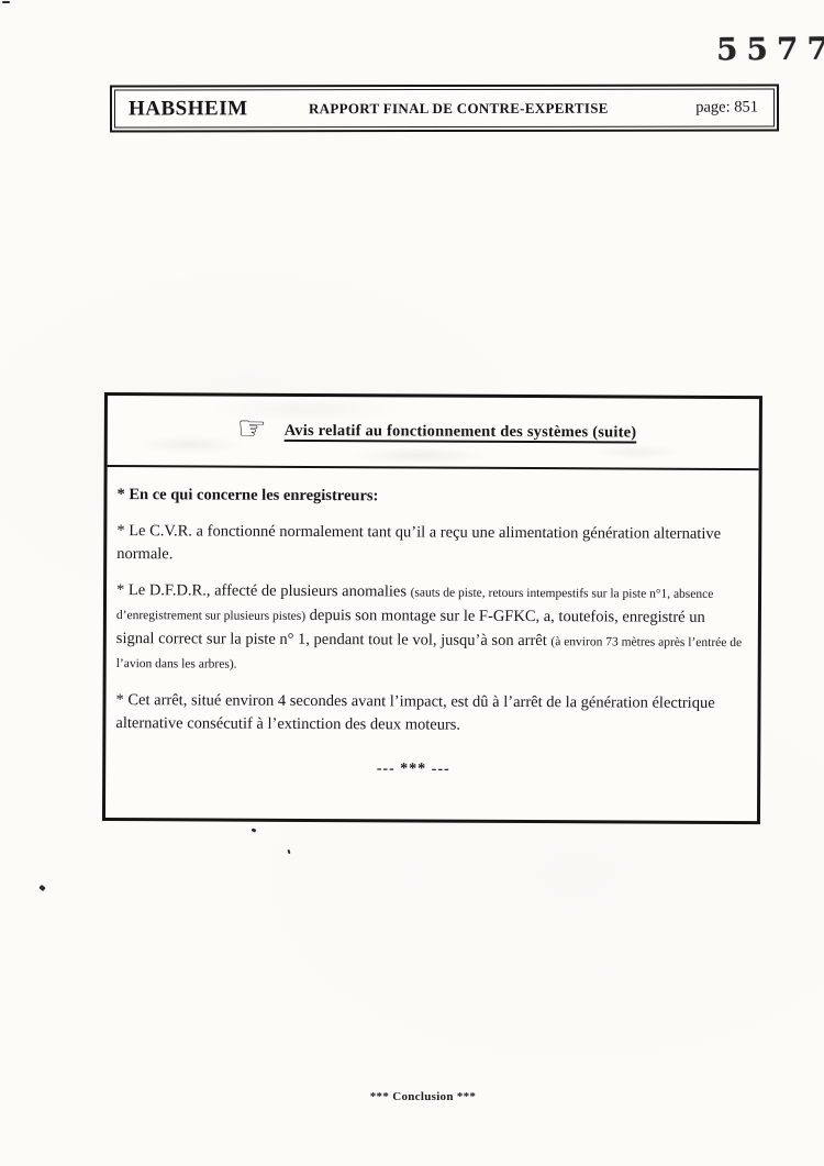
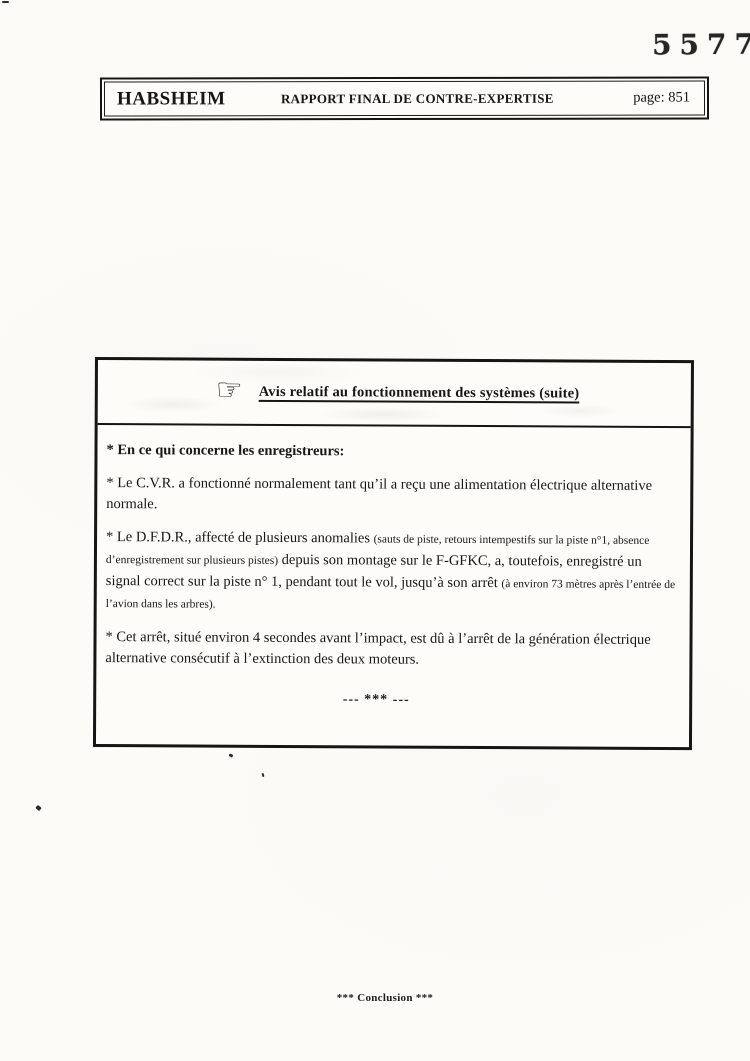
  5577
  HABSHEIM
  RAPPORT FINAL DE CONTRE-EXPERTISE
  page: 851
  ☞
  * En ce qui concerne les enregistreurs:
- * Le C.V.R. a fonctionné normalement tant qu’il a reçu une alimentation génération alternative normale.
+ * Le C.V.R. a fonctionné normalement tant qu’il a reçu une alimentation électrique alternative normale.
  * Le D.F.D.R., affecté de plusieurs anomalies (sauts de piste, retours intempestifs sur la piste n°1, absence d’enregistrement sur plusieurs pistes) depuis son montage sur le F-GFKC, a, toutefois, enregistré un signal correct sur la piste n° 1, pendant tout le vol, jusqu’à son arrêt (à environ 73 mètres après l’entrée de l’avion dans les arbres).
  * Cet arrêt, situé environ 4 secondes avant l’impact, est dû à l’arrêt de la génération électrique alternative consécutif à l’extinction des deux moteurs.
  --- *** ---
  *** Conclusion ***
